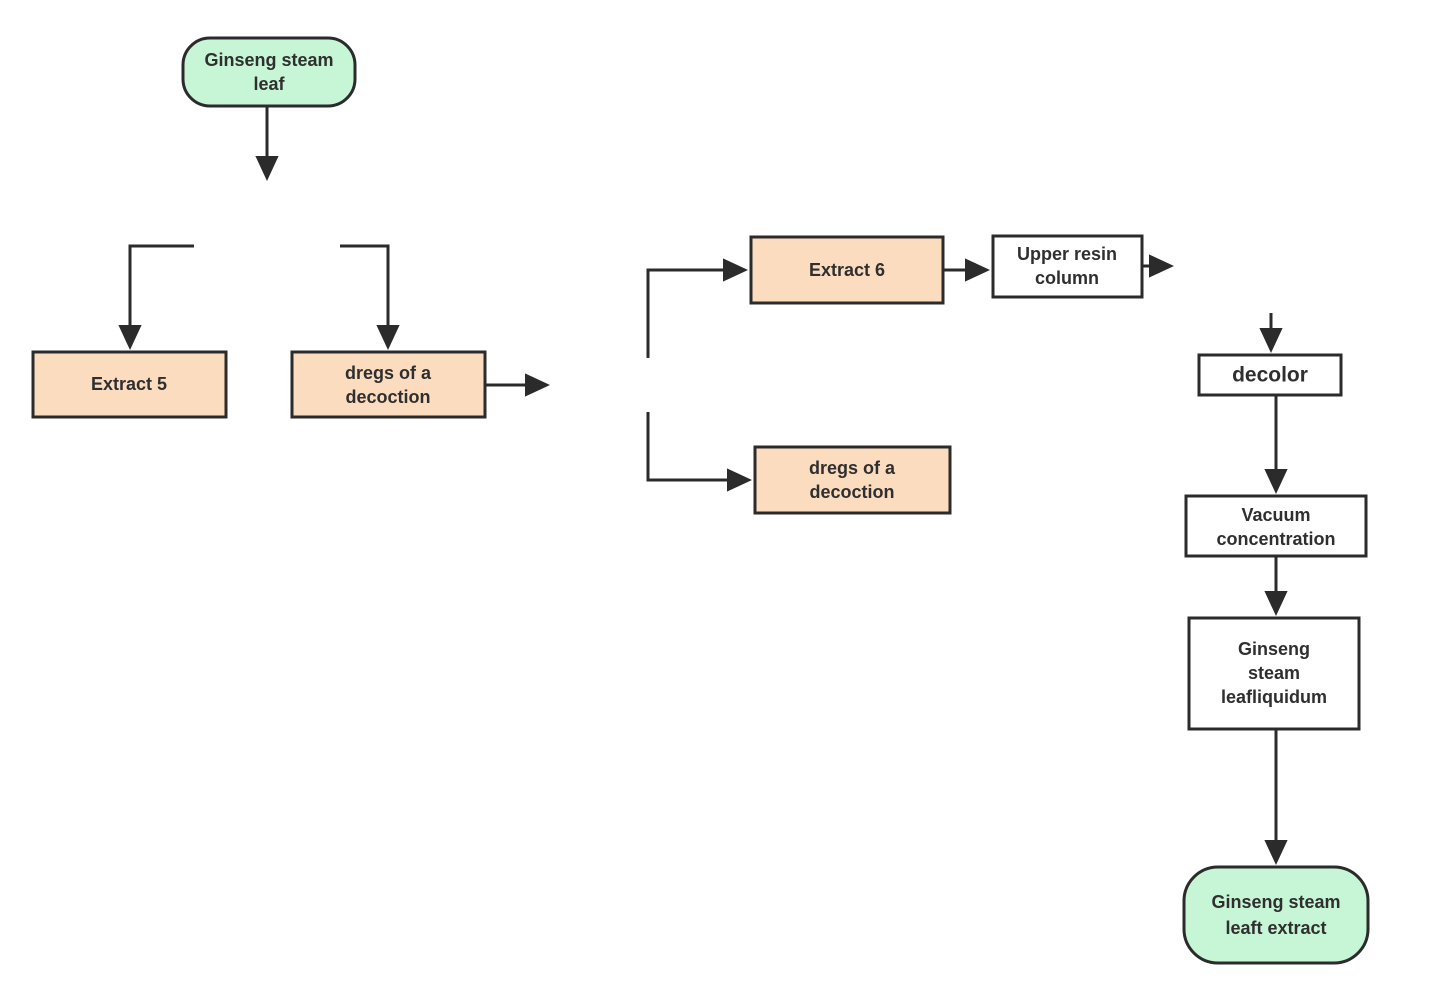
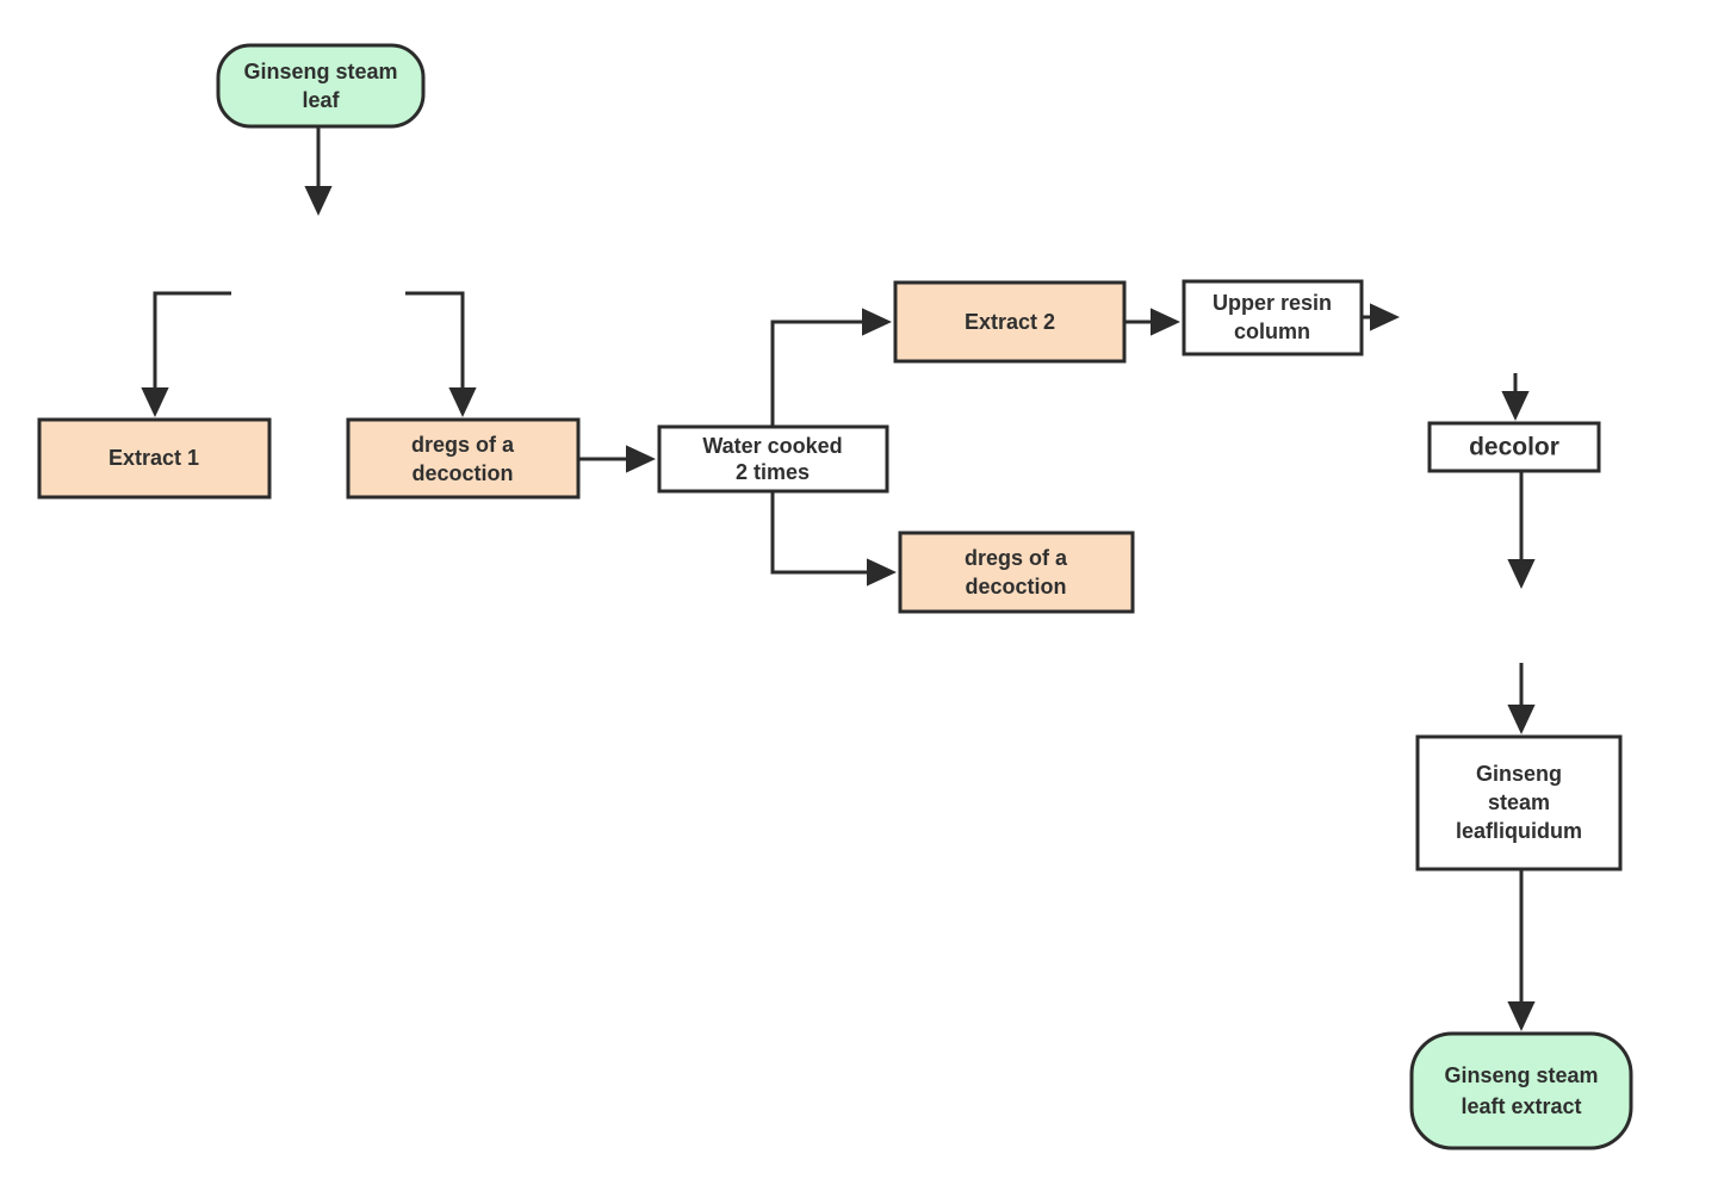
  Ginseng steam
  leaf
- Extract 5
+ Extract 1
  dregs of a
  decoction
+ Water cooked
+ 2 times
- Extract 6
+ Extract 2
  dregs of a
  decoction
  Upper resin
  column
  decolor
- Vacuum
- concentration
  Ginseng
  steam
  leafliquidum
  Ginseng steam
  leaft extract
